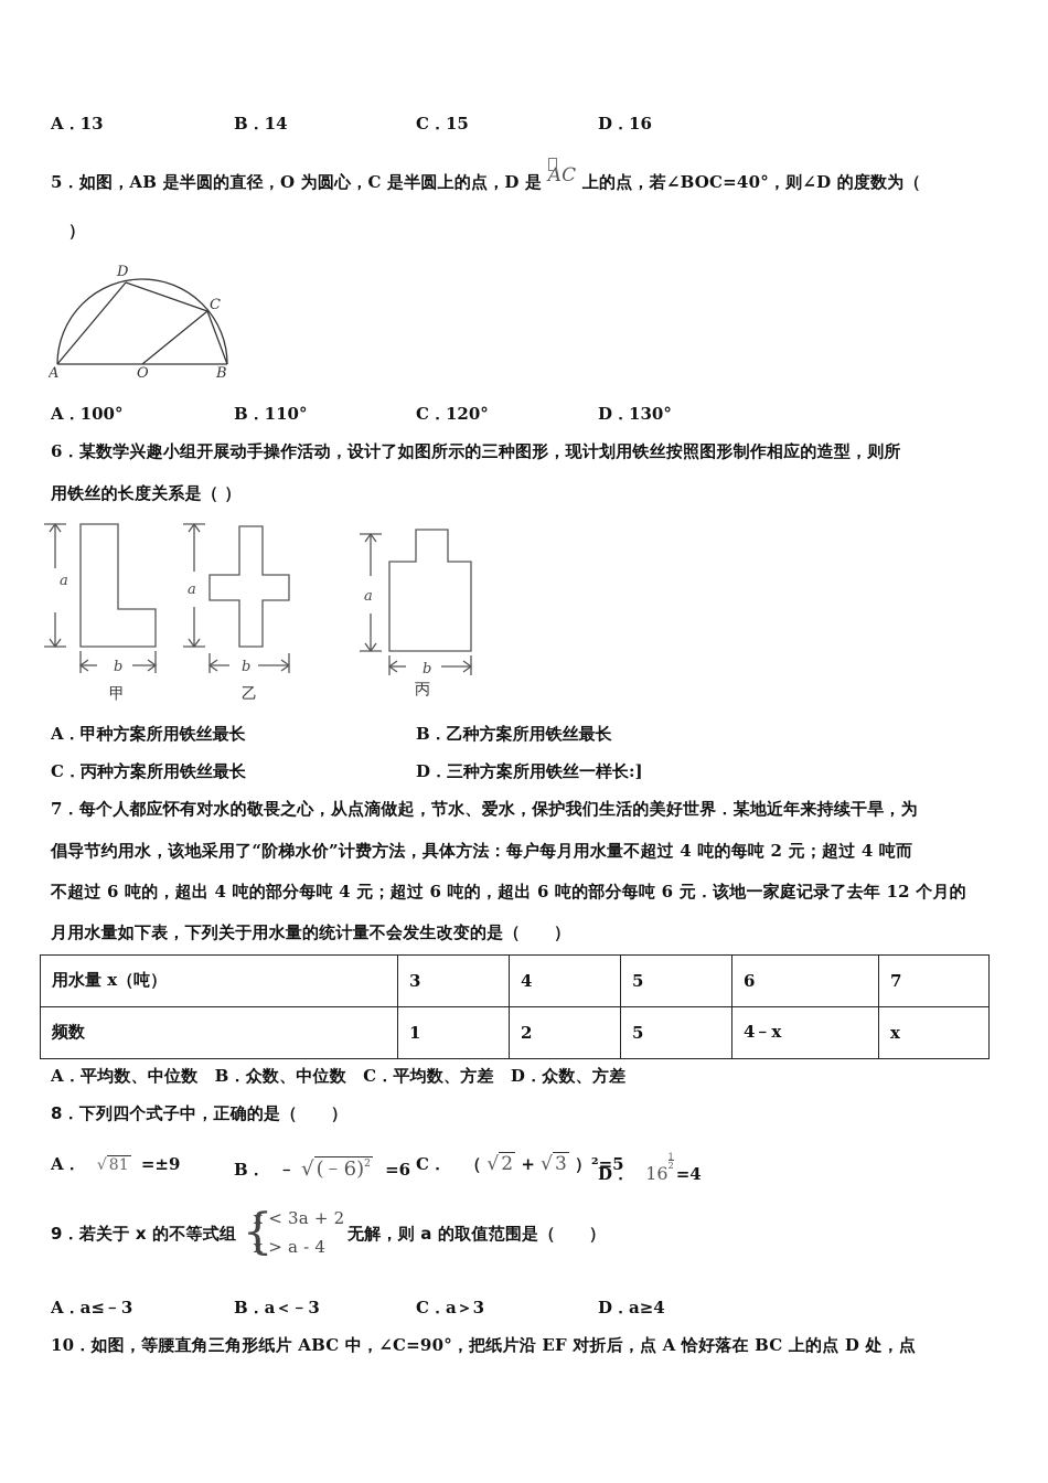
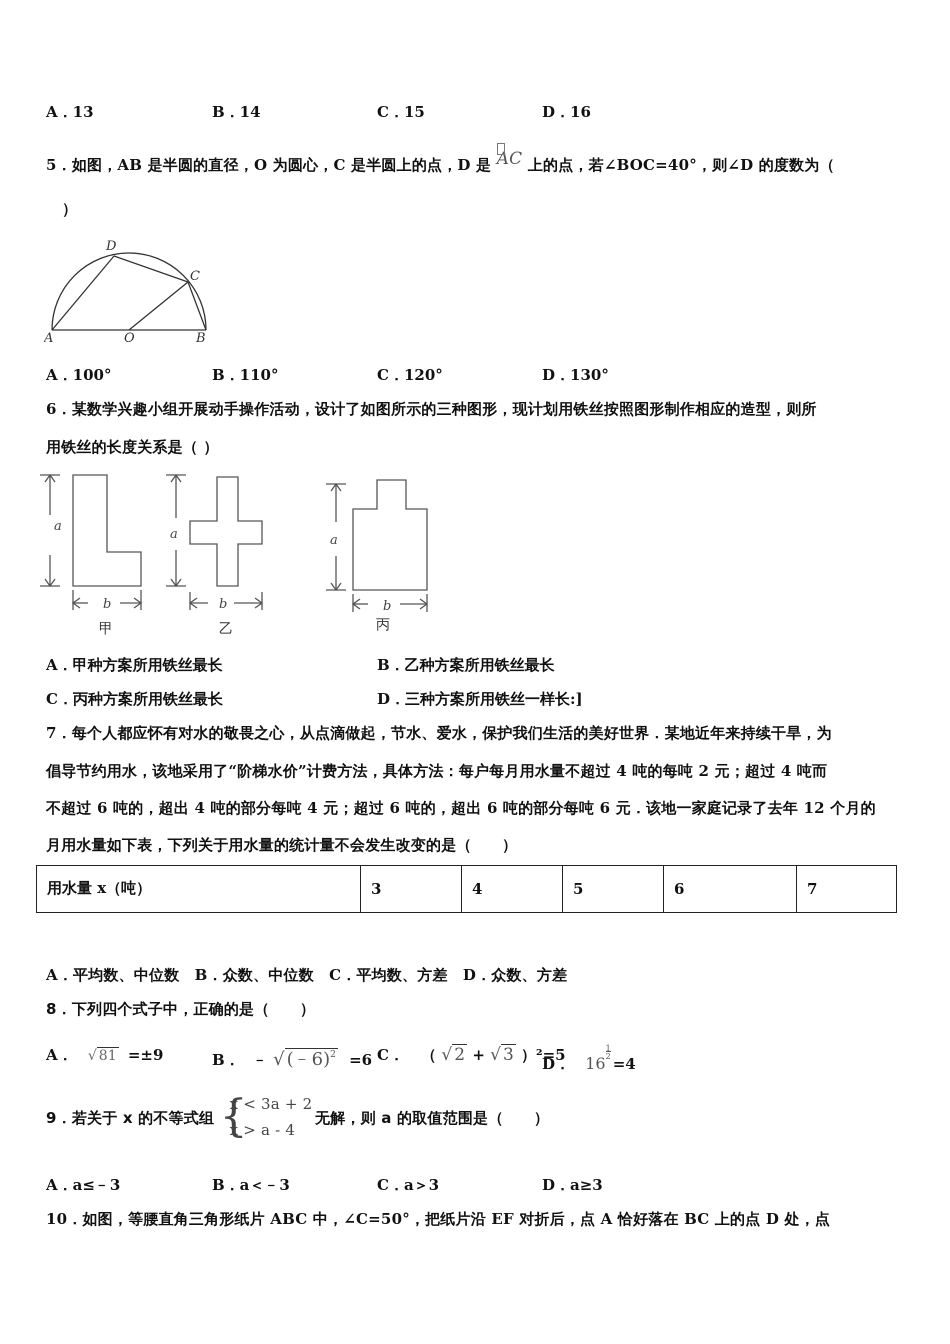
  A．13
  B．14
  C．15
  D．16
  5．如图，AB 是半圆的直径，O 为圆心，C 是半圆上的点，D 是 AC 上的点，若∠BOC=40°，则∠D 的度数为（
  ）
  A
  O
  B
  C
  D
  A．100°
  B．110°
  C．120°
  D．130°
  6．某数学兴趣小组开展动手操作活动，设计了如图所示的三种图形，现计划用铁丝按照图形制作相应的造型，则所
  用铁丝的长度关系是（ ）
  a
  b
  a
  b
  a
  b
  甲
  乙
  丙
  A．甲种方案所用铁丝最长
  B．乙种方案所用铁丝最长
  C．丙种方案所用铁丝最长
  D．三种方案所用铁丝一样长:]
  7．每个人都应怀有对水的敬畏之心，从点滴做起，节水、爱水，保护我们生活的美好世界．某地近年来持续干旱，为
  倡导节约用水，该地采用了“阶梯水价”计费方法，具体方法：每户每月用水量不超过 4 吨的每吨 2 元；超过 4 吨而
  不超过 6 吨的，超出 4 吨的部分每吨 4 元；超过 6 吨的，超出 6 吨的部分每吨 6 元．该地一家庭记录了去年 12 个月的
  月用水量如下表，下列关于用水量的统计量不会发生改变的是（ ）
  用水量 x（吨）	3	4	5	6	7
- 频数	1	2	5	4﹣x	x
  A．平均数、中位数 B．众数、中位数 C．平均数、方差 D．众数、方差
  8．下列四个式子中，正确的是（ ）
  A． √ 81 =±9
  B． ﹣ √(﹣6)2 =6
  C． （ √2 + √3 ）²=5
  D． 161
  2=4
  9．若关于 x 的不等式组
  {
  x < 3a + 2
  x > a - 4
  无解，则 a 的取值范围是（ ）
  A．a≤﹣3
  B．a＜﹣3
  C．a＞3
- D．a≥4
+ D．a≥3
- 10．如图，等腰直角三角形纸片 ABC 中，∠C=90°，把纸片沿 EF 对折后，点 A 恰好落在 BC 上的点 D 处，点
+ 10．如图，等腰直角三角形纸片 ABC 中，∠C=50°，把纸片沿 EF 对折后，点 A 恰好落在 BC 上的点 D 处，点
